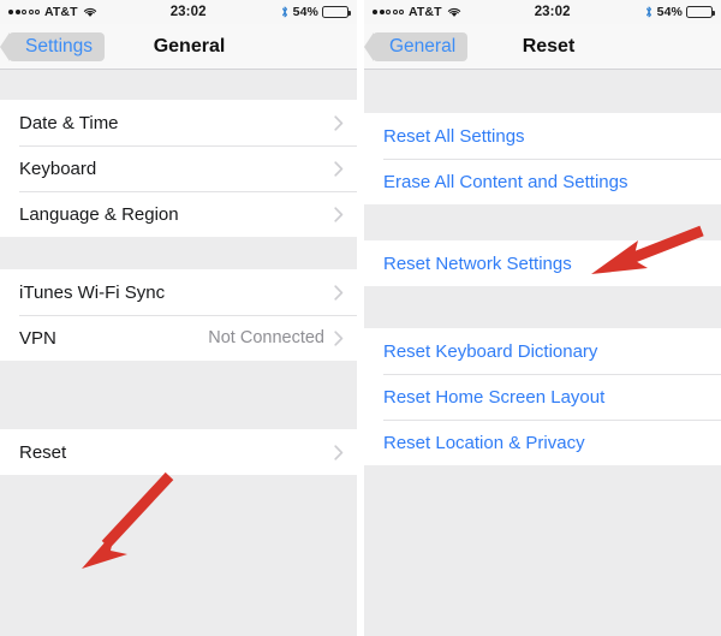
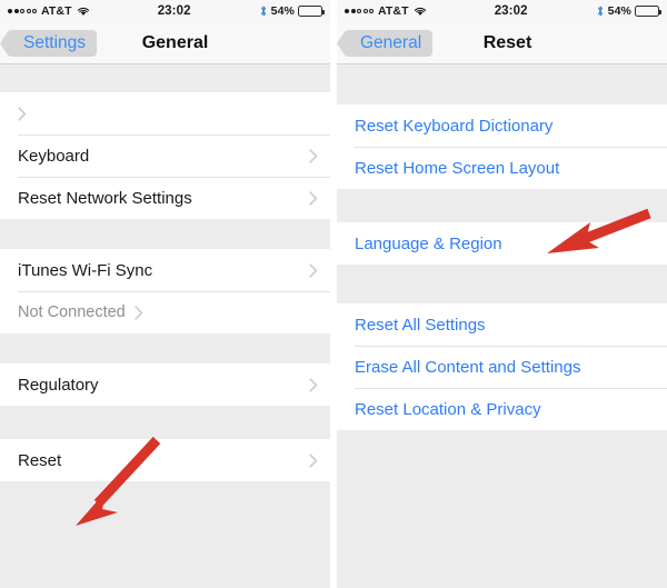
  AT&T
  23:02
  54%
  Settings
  General
- Date & Time
  Keyboard
- Language & Region
+ Reset Network Settings
  iTunes Wi-Fi Sync
- VPN
  Not Connected
+ Regulatory
  Reset
  AT&T
  23:02
  54%
  General
  Reset
- Reset All Settings
+ Reset Keyboard Dictionary
- Erase All Content and Settings
+ Reset Home Screen Layout
- Reset Network Settings
+ Language & Region
- Reset Keyboard Dictionary
+ Reset All Settings
- Reset Home Screen Layout
+ Erase All Content and Settings
  Reset Location & Privacy
